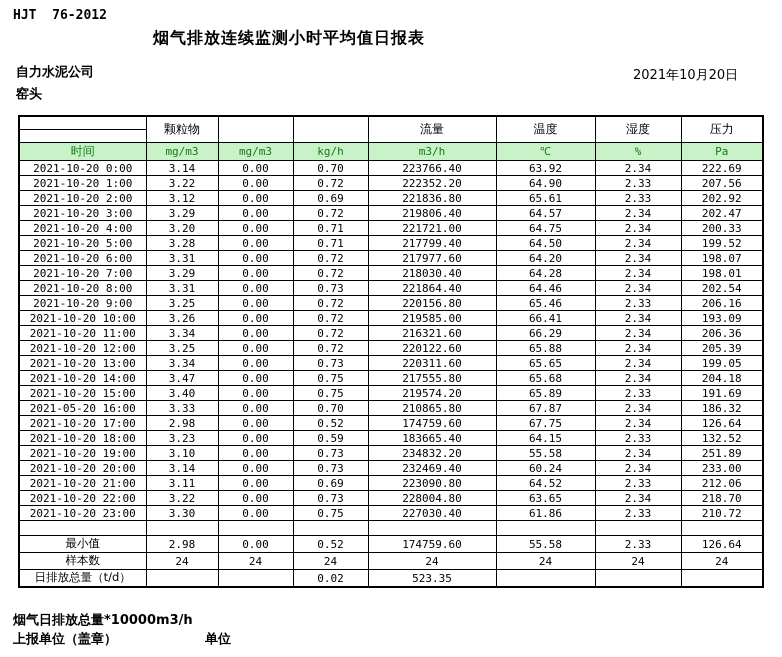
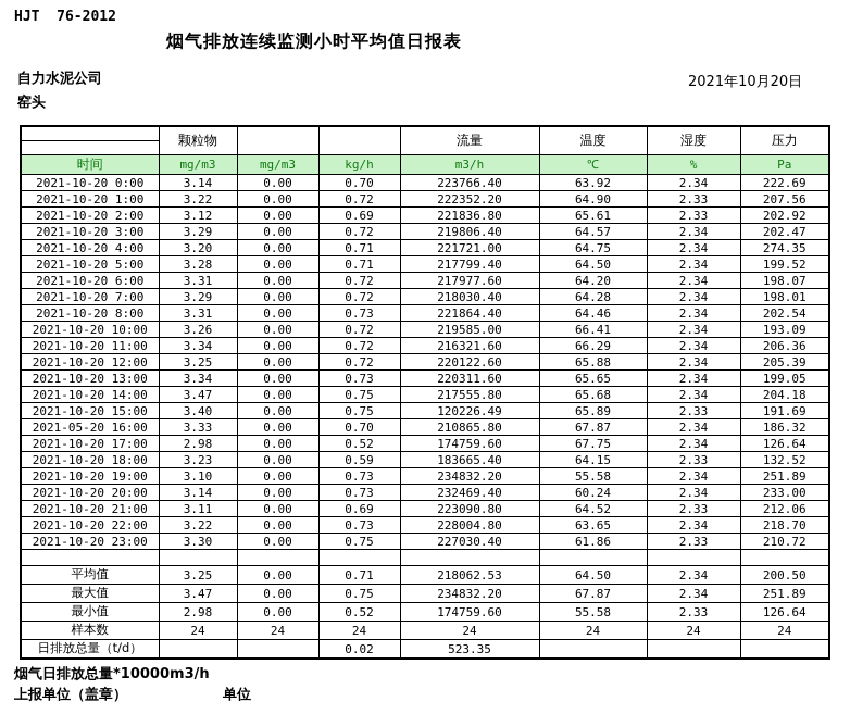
  HJT 76-2012
  烟气排放连续监测小时平均值日报表
  自力水泥公司
  窑头
  2021年10月20日
  	颗粒物			流量	温度	湿度	压力
  时间	mg/m3	mg/m3	kg/h	m3/h	℃	%	Pa
  2021-10-20 0:00	3.14	0.00	0.70	223766.40	63.92	2.34	222.69
  2021-10-20 1:00	3.22	0.00	0.72	222352.20	64.90	2.33	207.56
  2021-10-20 2:00	3.12	0.00	0.69	221836.80	65.61	2.33	202.92
  2021-10-20 3:00	3.29	0.00	0.72	219806.40	64.57	2.34	202.47
- 2021-10-20 4:00	3.20	0.00	0.71	221721.00	64.75	2.34	200.33
+ 2021-10-20 4:00	3.20	0.00	0.71	221721.00	64.75	2.34	274.35
  2021-10-20 5:00	3.28	0.00	0.71	217799.40	64.50	2.34	199.52
  2021-10-20 6:00	3.31	0.00	0.72	217977.60	64.20	2.34	198.07
  2021-10-20 7:00	3.29	0.00	0.72	218030.40	64.28	2.34	198.01
  2021-10-20 8:00	3.31	0.00	0.73	221864.40	64.46	2.34	202.54
- 2021-10-20 9:00	3.25	0.00	0.72	220156.80	65.46	2.33	206.16
  2021-10-20 10:00	3.26	0.00	0.72	219585.00	66.41	2.34	193.09
  2021-10-20 11:00	3.34	0.00	0.72	216321.60	66.29	2.34	206.36
  2021-10-20 12:00	3.25	0.00	0.72	220122.60	65.88	2.34	205.39
  2021-10-20 13:00	3.34	0.00	0.73	220311.60	65.65	2.34	199.05
  2021-10-20 14:00	3.47	0.00	0.75	217555.80	65.68	2.34	204.18
- 2021-10-20 15:00	3.40	0.00	0.75	219574.20	65.89	2.33	191.69
+ 2021-10-20 15:00	3.40	0.00	0.75	120226.49	65.89	2.33	191.69
  2021-05-20 16:00	3.33	0.00	0.70	210865.80	67.87	2.34	186.32
  2021-10-20 17:00	2.98	0.00	0.52	174759.60	67.75	2.34	126.64
  2021-10-20 18:00	3.23	0.00	0.59	183665.40	64.15	2.33	132.52
  2021-10-20 19:00	3.10	0.00	0.73	234832.20	55.58	2.34	251.89
  2021-10-20 20:00	3.14	0.00	0.73	232469.40	60.24	2.34	233.00
  2021-10-20 21:00	3.11	0.00	0.69	223090.80	64.52	2.33	212.06
  2021-10-20 22:00	3.22	0.00	0.73	228004.80	63.65	2.34	218.70
  2021-10-20 23:00	3.30	0.00	0.75	227030.40	61.86	2.33	210.72
+ 平均值	3.25	0.00	0.71	218062.53	64.50	2.34	200.50
+ 最大值	3.47	0.00	0.75	234832.20	67.87	2.34	251.89
  最小值	2.98	0.00	0.52	174759.60	55.58	2.33	126.64
  样本数	24	24	24	24	24	24	24
  日排放总量（t/d）			0.02	523.35
  烟气日排放总量*10000m3/h
  上报单位（盖章）
  单位
